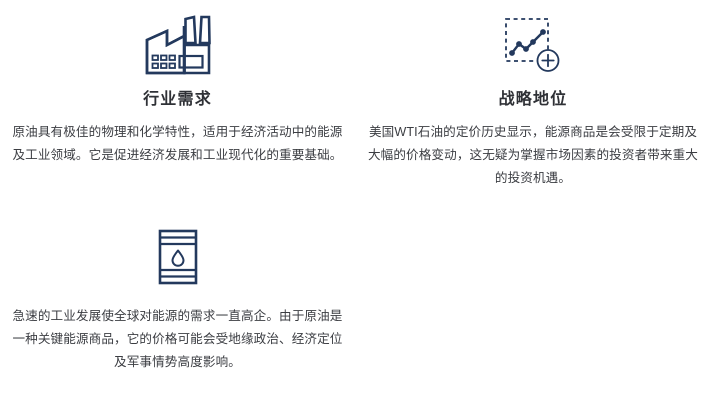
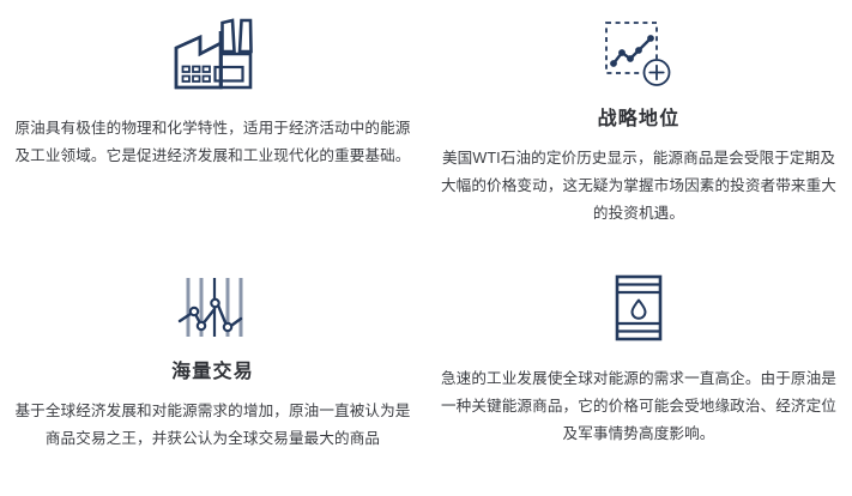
- 行业需求
  原油具有极佳的物理和化学特性，适用于经济活动中的能源及工业领域。它是促进经济发展和工业现代化的重要基础。
  战略地位
  美国WTI石油的定价历史显示，能源商品是会受限于定期及大幅的价格变动，这无疑为掌握市场因素的投资者带来重大的投资机遇。
+ 海量交易
+ 基于全球经济发展和对能源需求的增加，原油一直被认为是商品交易之王，并获公认为全球交易量最大的商品
  急速的工业发展使全球对能源的需求一直高企。由于原油是一种关键能源商品，它的价格可能会受地缘政治、经济定位及军事情势高度影响。
